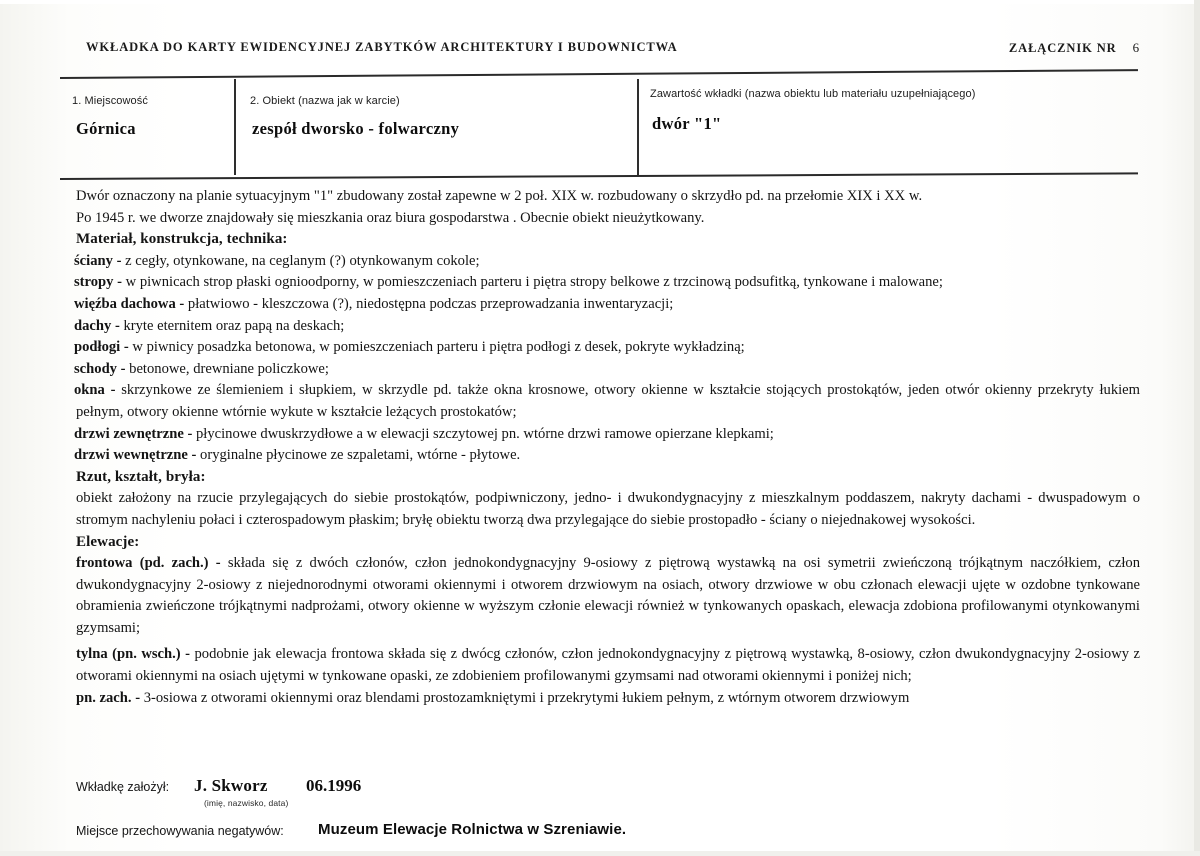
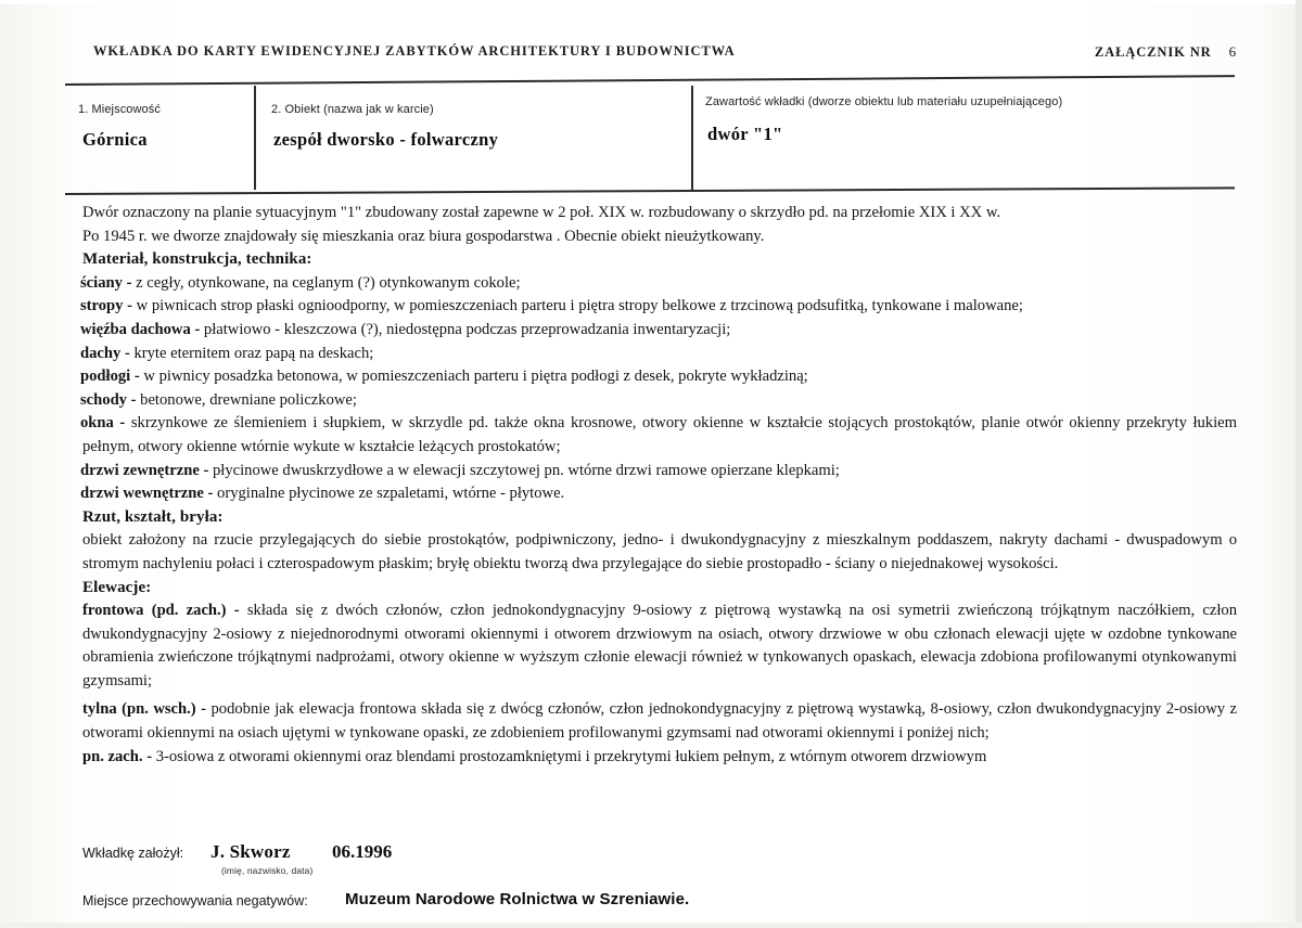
  WKŁADKA DO KARTY EWIDENCYJNEJ ZABYTKÓW ARCHITEKTURY I BUDOWNICTWA
  ZAŁĄCZNIK NR 6
  1. Miejscowość
  Górnica
  2. Obiekt (nazwa jak w karcie)
  zespół dworsko - folwarczny
- Zawartość wkładki (nazwa obiektu lub materiału uzupełniającego)
+ Zawartość wkładki (dworze obiektu lub materiału uzupełniającego)
  dwór "1"
  Dwór oznaczony na planie sytuacyjnym "1" zbudowany został zapewne w 2 poł. XIX w. rozbudowany o skrzydło pd. na przełomie XIX i XX w.
  Po 1945 r. we dworze znajdowały się mieszkania oraz biura gospodarstwa . Obecnie obiekt nieużytkowany.
  Materiał, konstrukcja, technika:
  ściany - z cegły, otynkowane, na ceglanym (?) otynkowanym cokole;
  stropy - w piwnicach strop płaski ognioodporny, w pomieszczeniach parteru i piętra stropy belkowe z trzcinową podsufitką, tynkowane i malowane;
  więźba dachowa - płatwiowo - kleszczowa (?), niedostępna podczas przeprowadzania inwentaryzacji;
  dachy - kryte eternitem oraz papą na deskach;
  podłogi - w piwnicy posadzka betonowa, w pomieszczeniach parteru i piętra podłogi z desek, pokryte wykładziną;
  schody - betonowe, drewniane policzkowe;
- okna - skrzynkowe ze ślemieniem i słupkiem, w skrzydle pd. także okna krosnowe, otwory okienne w kształcie stojących prostokątów, jeden otwór okienny przekryty łukiem pełnym, otwory okienne wtórnie wykute w kształcie leżących prostokatów;
+ okna - skrzynkowe ze ślemieniem i słupkiem, w skrzydle pd. także okna krosnowe, otwory okienne w kształcie stojących prostokątów, planie otwór okienny przekryty łukiem pełnym, otwory okienne wtórnie wykute w kształcie leżących prostokatów;
  drzwi zewnętrzne - płycinowe dwuskrzydłowe a w elewacji szczytowej pn. wtórne drzwi ramowe opierzane klepkami;
  drzwi wewnętrzne - oryginalne płycinowe ze szpaletami, wtórne - płytowe.
  Rzut, kształt, bryła:
  obiekt założony na rzucie przylegających do siebie prostokątów, podpiwniczony, jedno- i dwukondygnacyjny z mieszkalnym poddaszem, nakryty dachami - dwuspadowym o stromym nachyleniu połaci i czterospadowym płaskim; bryłę obiektu tworzą dwa przylegające do siebie prostopadło - ściany o niejednakowej wysokości.
  Elewacje:
  frontowa (pd. zach.) - składa się z dwóch członów, człon jednokondygnacyjny 9-osiowy z piętrową wystawką na osi symetrii zwieńczoną trójkątnym naczółkiem, człon dwukondygnacyjny 2-osiowy z niejednorodnymi otworami okiennymi i otworem drzwiowym na osiach, otwory drzwiowe w obu członach elewacji ujęte w ozdobne tynkowane obramienia zwieńczone trójkątnymi nadprożami, otwory okienne w wyższym członie elewacji również w tynkowanych opaskach, elewacja zdobiona profilowanymi otynkowanymi gzymsami;
  tylna (pn. wsch.) - podobnie jak elewacja frontowa składa się z dwócg członów, człon jednokondygnacyjny z piętrową wystawką, 8-osiowy, człon dwukondygnacyjny 2-osiowy z otworami okiennymi na osiach ujętymi w tynkowane opaski, ze zdobieniem profilowanymi gzymsami nad otworami okiennymi i poniżej nich;
  pn. zach. - 3-osiowa z otworami okiennymi oraz blendami prostozamkniętymi i przekrytymi łukiem pełnym, z wtórnym otworem drzwiowym
  Wkładkę założył:
  J. Skworz
  06.1996
  (imię, nazwisko, data)
  Miejsce przechowywania negatywów:
- Muzeum Elewacje Rolnictwa w Szreniawie.
+ Muzeum Narodowe Rolnictwa w Szreniawie.
